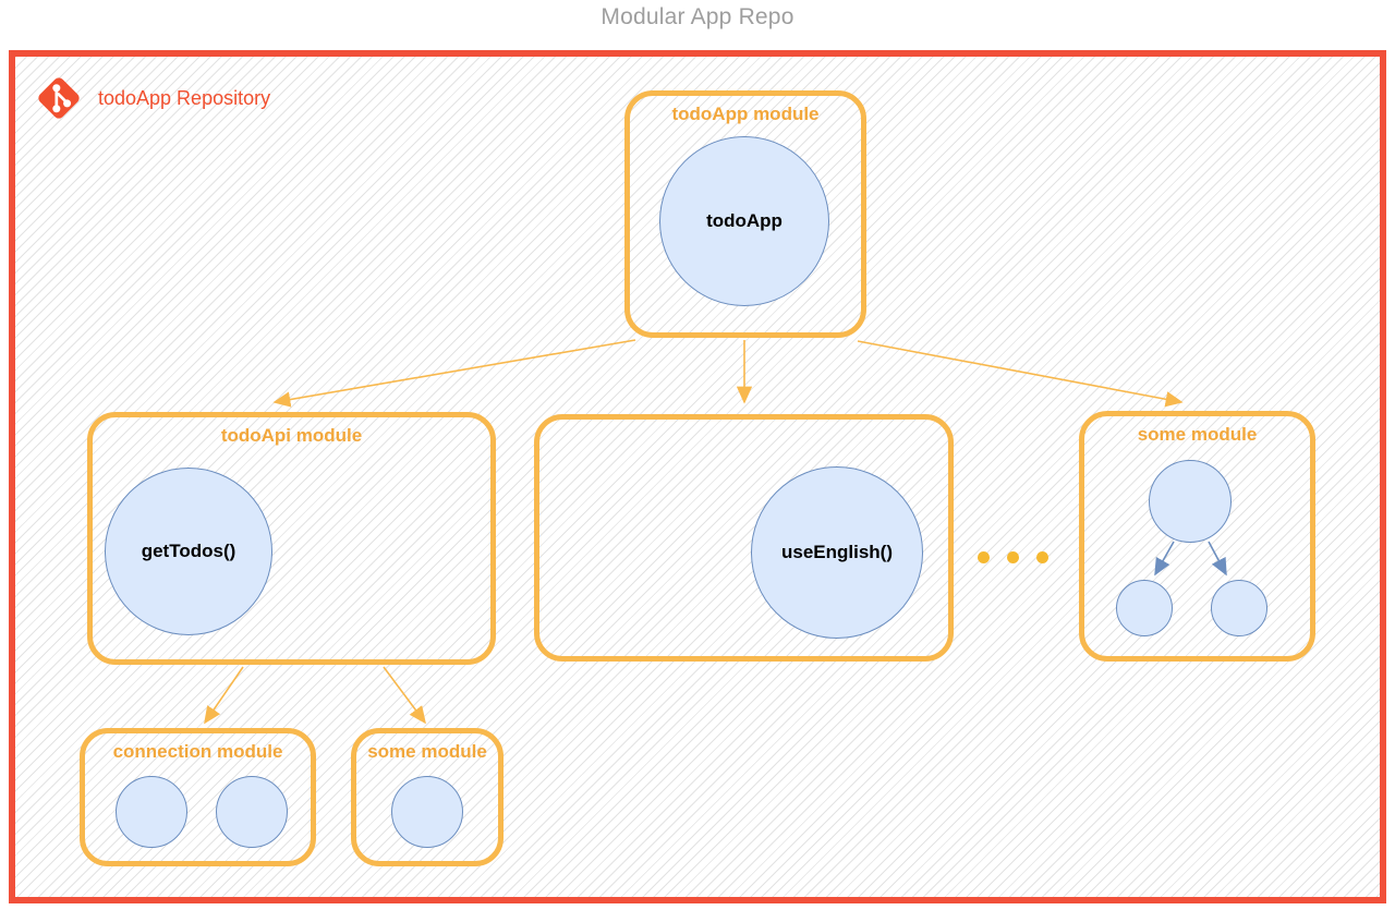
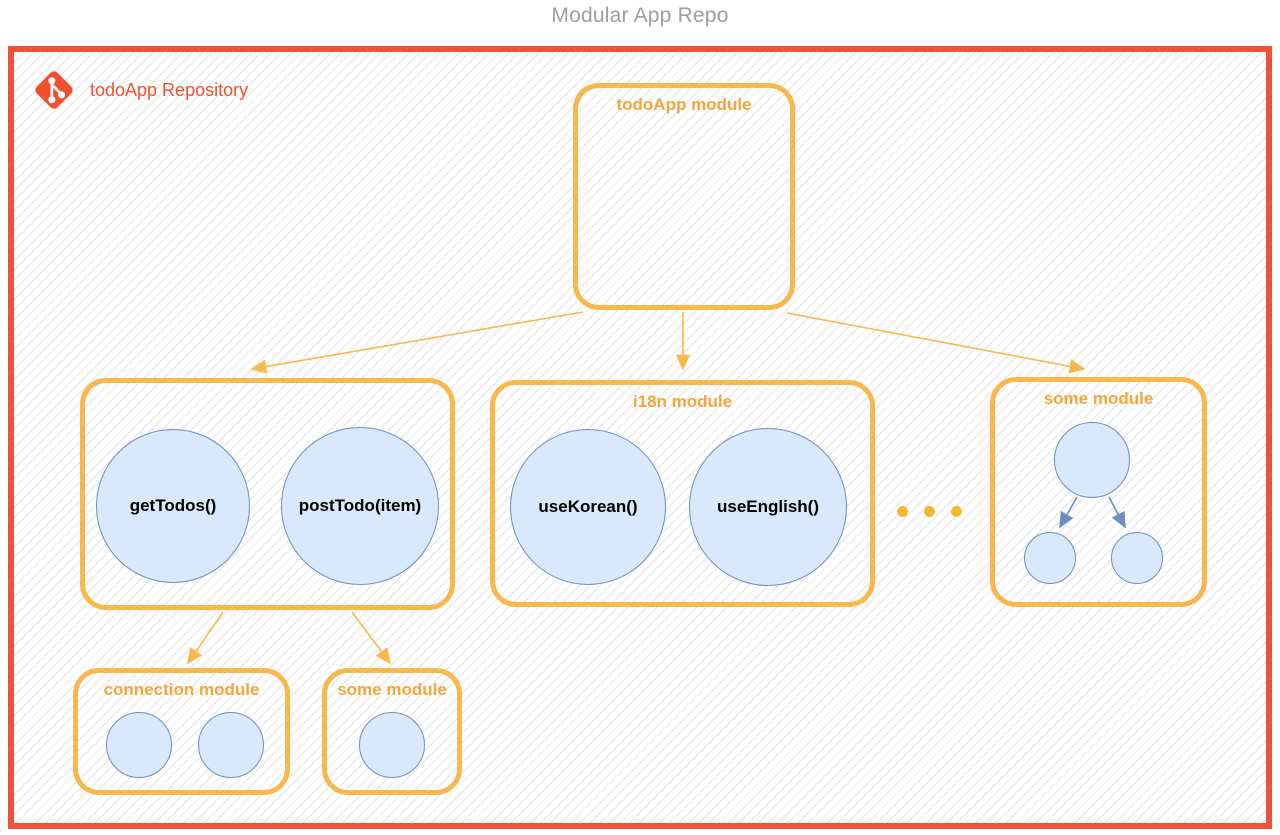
  Modular App Repo
  todoApp Repository
  todoApp module
- todoApp
- todoApi module
  getTodos()
+ postTodo(item)
+ i18n module
+ useKorean()
  useEnglish()
  some module
  connection module
  some module
